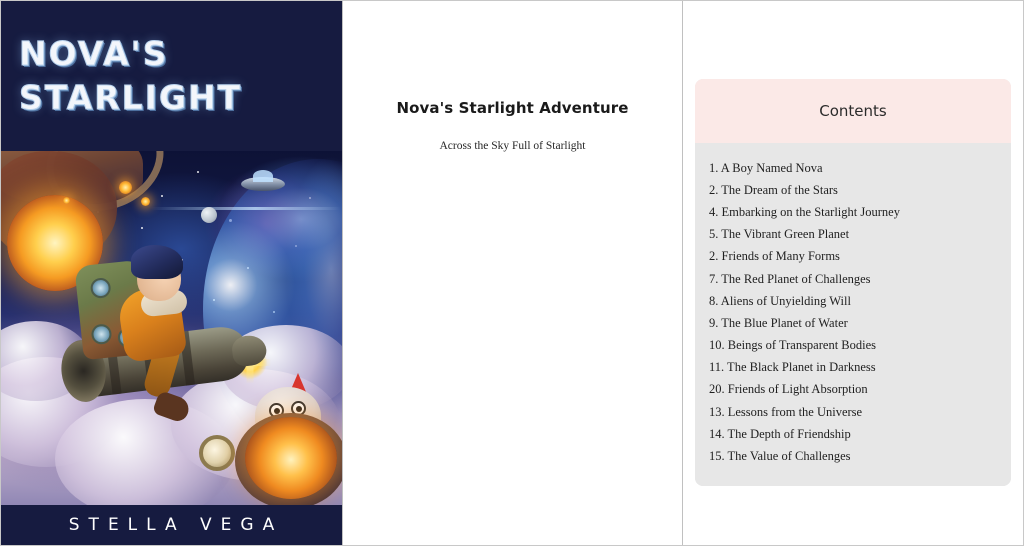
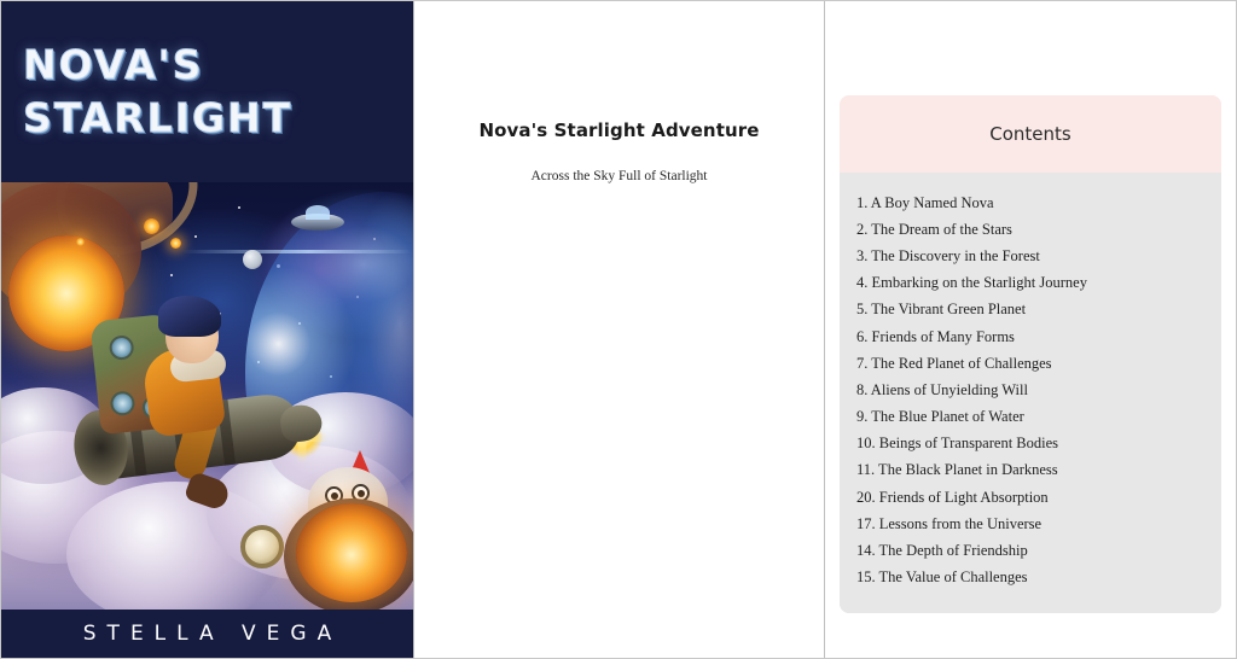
  NOVA'S
  STARLIGHT
  STELLA VEGA
  Nova's Starlight Adventure
  Across the Sky Full of Starlight
  Contents
  1. A Boy Named Nova
  2. The Dream of the Stars
+ 3. The Discovery in the Forest
  4. Embarking on the Starlight Journey
  5. The Vibrant Green Planet
- 2. Friends of Many Forms
+ 6. Friends of Many Forms
  7. The Red Planet of Challenges
  8. Aliens of Unyielding Will
  9. The Blue Planet of Water
  10. Beings of Transparent Bodies
  11. The Black Planet in Darkness
  20. Friends of Light Absorption
- 13. Lessons from the Universe
+ 17. Lessons from the Universe
  14. The Depth of Friendship
  15. The Value of Challenges
